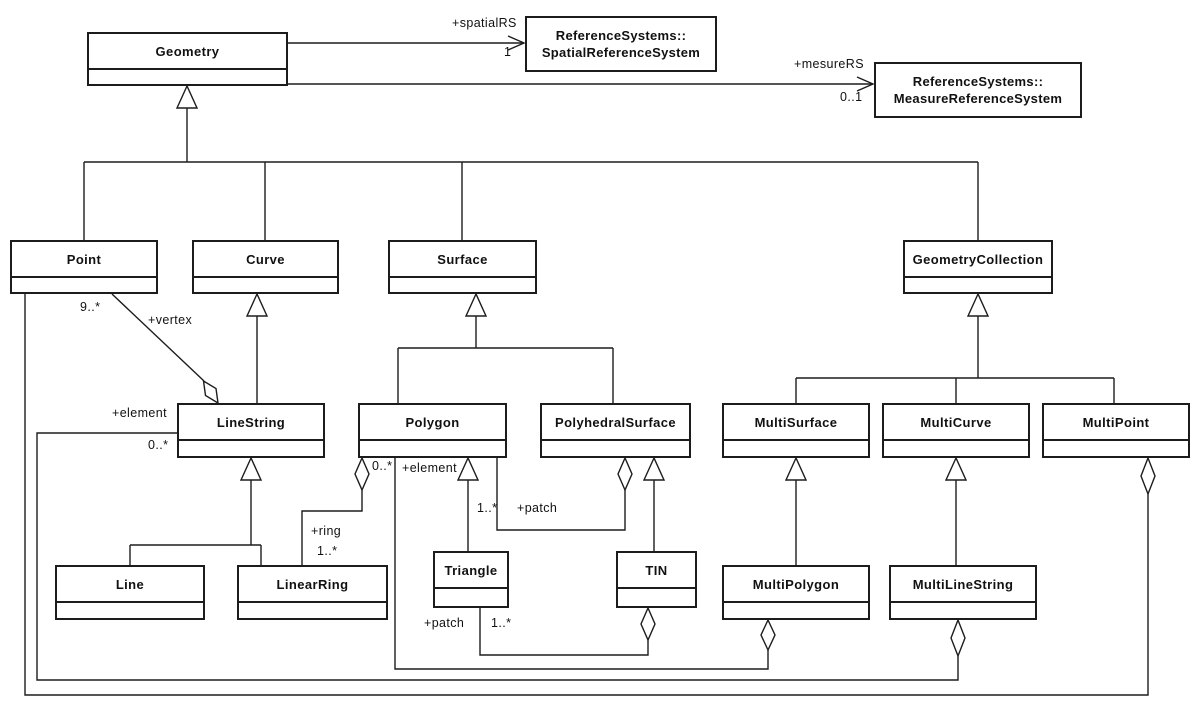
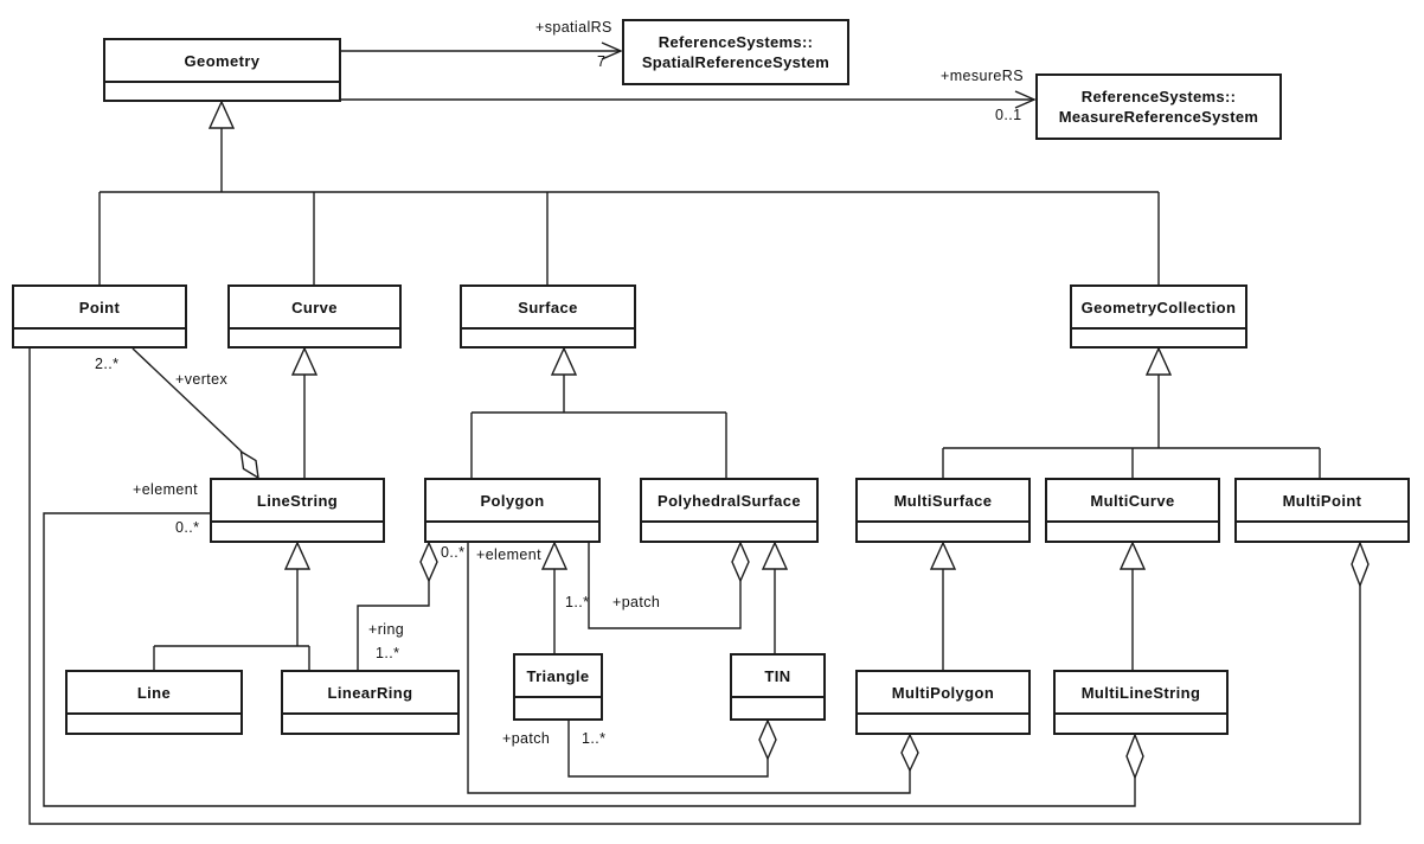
  Geometry
  ReferenceSystems::
  SpatialReferenceSystem
  ReferenceSystems::
  MeasureReferenceSystem
  Point
  Curve
  Surface
  GeometryCollection
  LineString
  Polygon
  PolyhedralSurface
  MultiSurface
  MultiCurve
  MultiPoint
  Line
  LinearRing
  Triangle
  TIN
  MultiPolygon
  MultiLineString
  +spatialRS
- 1
+ 7
  +mesureRS
  0..1
- 9..*
+ 2..*
  +vertex
  +element
  0..*
  0..*
  +element
  +ring
  1..*
  1..*
  +patch
  +patch
  1..*
